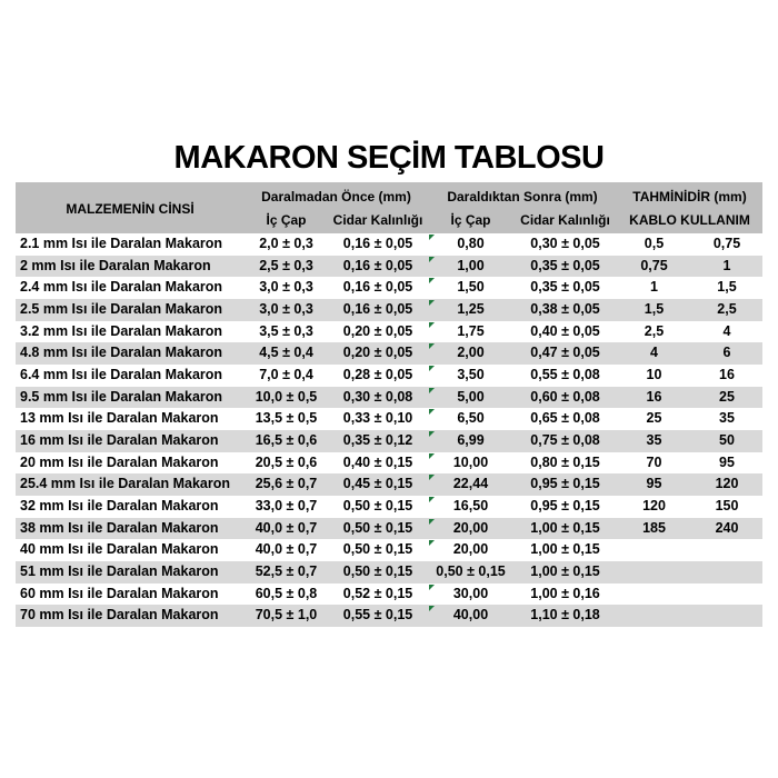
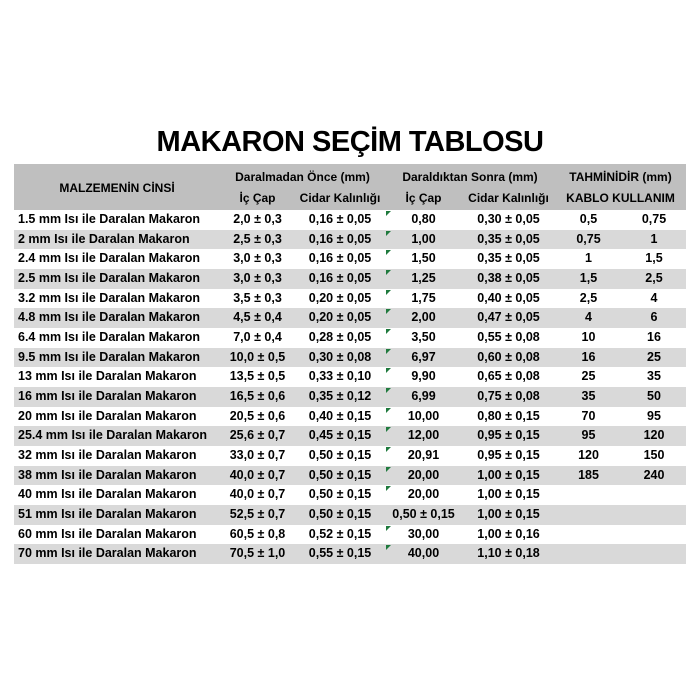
  MAKARON SEÇİM TABLOSU
  MALZEMENİN CİNSİ	Daralmadan Önce (mm)	Daraldıktan Sonra (mm)	TAHMİNİDİR (mm)
  İç Çap	Cidar Kalınlığı	İç Çap	Cidar Kalınlığı	KABLO KULLANIM
- 2.1 mm Isı ile Daralan Makaron	2,0 ± 0,3	0,16 ± 0,05	0,80	0,30 ± 0,05	0,5	0,75
+ 1.5 mm Isı ile Daralan Makaron	2,0 ± 0,3	0,16 ± 0,05	0,80	0,30 ± 0,05	0,5	0,75
  2 mm Isı ile Daralan Makaron	2,5 ± 0,3	0,16 ± 0,05	1,00	0,35 ± 0,05	0,75	1
  2.4 mm Isı ile Daralan Makaron	3,0 ± 0,3	0,16 ± 0,05	1,50	0,35 ± 0,05	1	1,5
  2.5 mm Isı ile Daralan Makaron	3,0 ± 0,3	0,16 ± 0,05	1,25	0,38 ± 0,05	1,5	2,5
  3.2 mm Isı ile Daralan Makaron	3,5 ± 0,3	0,20 ± 0,05	1,75	0,40 ± 0,05	2,5	4
  4.8 mm Isı ile Daralan Makaron	4,5 ± 0,4	0,20 ± 0,05	2,00	0,47 ± 0,05	4	6
  6.4 mm Isı ile Daralan Makaron	7,0 ± 0,4	0,28 ± 0,05	3,50	0,55 ± 0,08	10	16
- 9.5 mm Isı ile Daralan Makaron	10,0 ± 0,5	0,30 ± 0,08	5,00	0,60 ± 0,08	16	25
+ 9.5 mm Isı ile Daralan Makaron	10,0 ± 0,5	0,30 ± 0,08	6,97	0,60 ± 0,08	16	25
- 13 mm Isı ile Daralan Makaron	13,5 ± 0,5	0,33 ± 0,10	6,50	0,65 ± 0,08	25	35
+ 13 mm Isı ile Daralan Makaron	13,5 ± 0,5	0,33 ± 0,10	9,90	0,65 ± 0,08	25	35
  16 mm Isı ile Daralan Makaron	16,5 ± 0,6	0,35 ± 0,12	6,99	0,75 ± 0,08	35	50
  20 mm Isı ile Daralan Makaron	20,5 ± 0,6	0,40 ± 0,15	10,00	0,80 ± 0,15	70	95
- 25.4 mm Isı ile Daralan Makaron	25,6 ± 0,7	0,45 ± 0,15	22,44	0,95 ± 0,15	95	120
+ 25.4 mm Isı ile Daralan Makaron	25,6 ± 0,7	0,45 ± 0,15	12,00	0,95 ± 0,15	95	120
- 32 mm Isı ile Daralan Makaron	33,0 ± 0,7	0,50 ± 0,15	16,50	0,95 ± 0,15	120	150
+ 32 mm Isı ile Daralan Makaron	33,0 ± 0,7	0,50 ± 0,15	20,91	0,95 ± 0,15	120	150
  38 mm Isı ile Daralan Makaron	40,0 ± 0,7	0,50 ± 0,15	20,00	1,00 ± 0,15	185	240
  40 mm Isı ile Daralan Makaron	40,0 ± 0,7	0,50 ± 0,15	20,00	1,00 ± 0,15
  51 mm Isı ile Daralan Makaron	52,5 ± 0,7	0,50 ± 0,15	0,50 ± 0,15	1,00 ± 0,15
  60 mm Isı ile Daralan Makaron	60,5 ± 0,8	0,52 ± 0,15	30,00	1,00 ± 0,16
  70 mm Isı ile Daralan Makaron	70,5 ± 1,0	0,55 ± 0,15	40,00	1,10 ± 0,18
